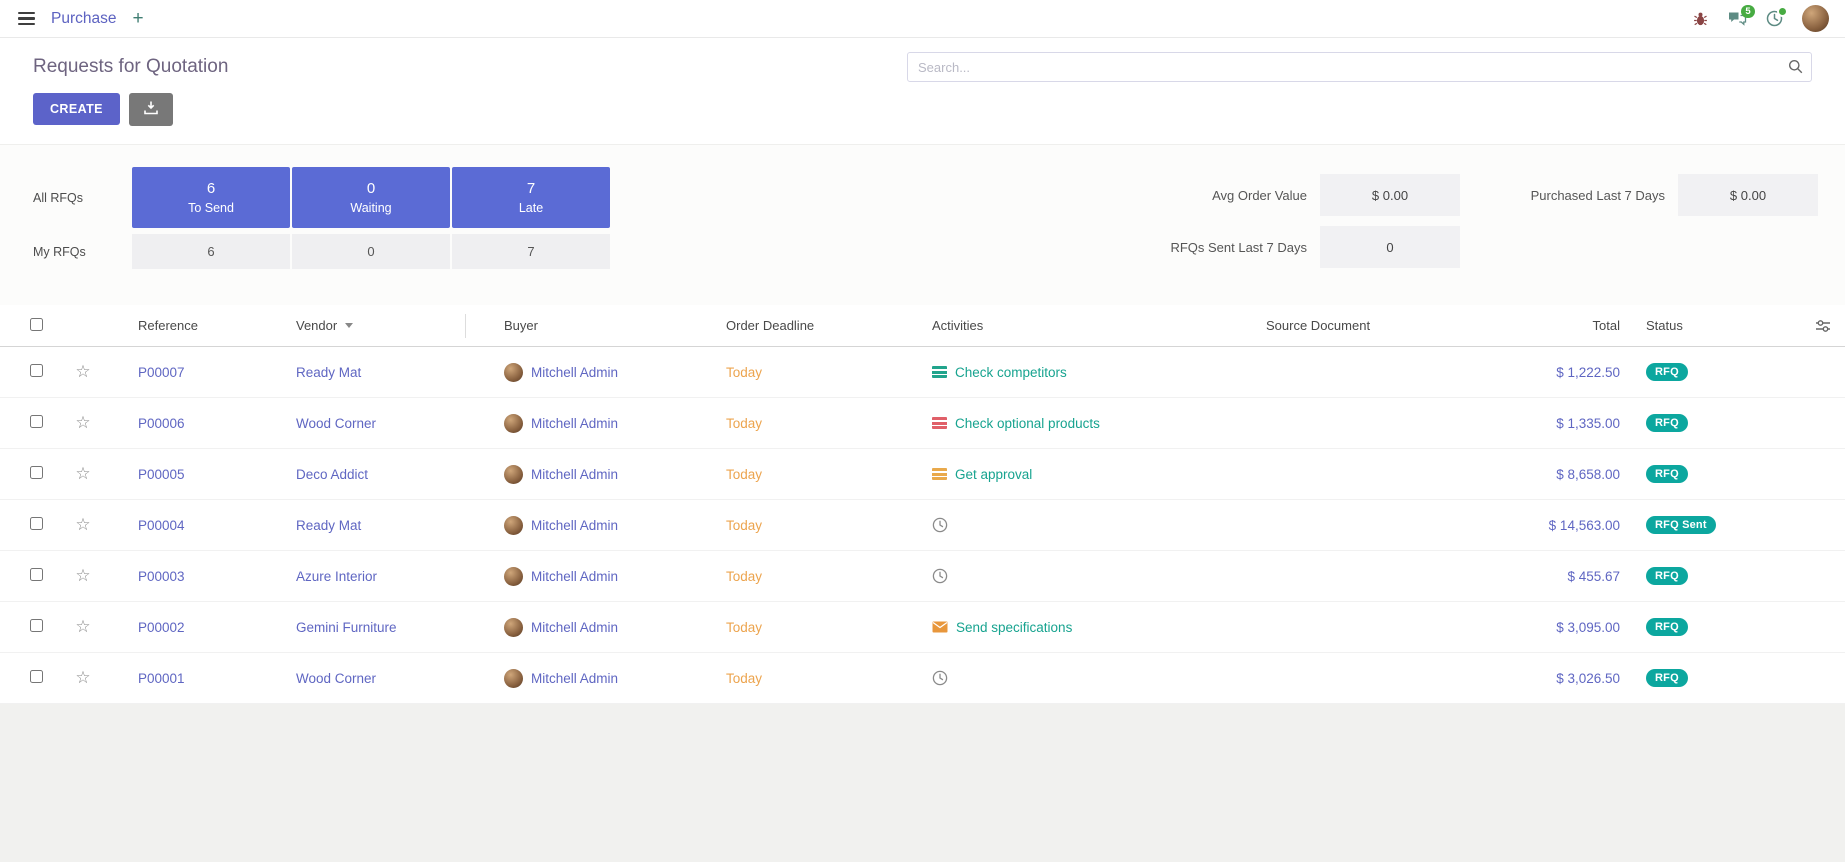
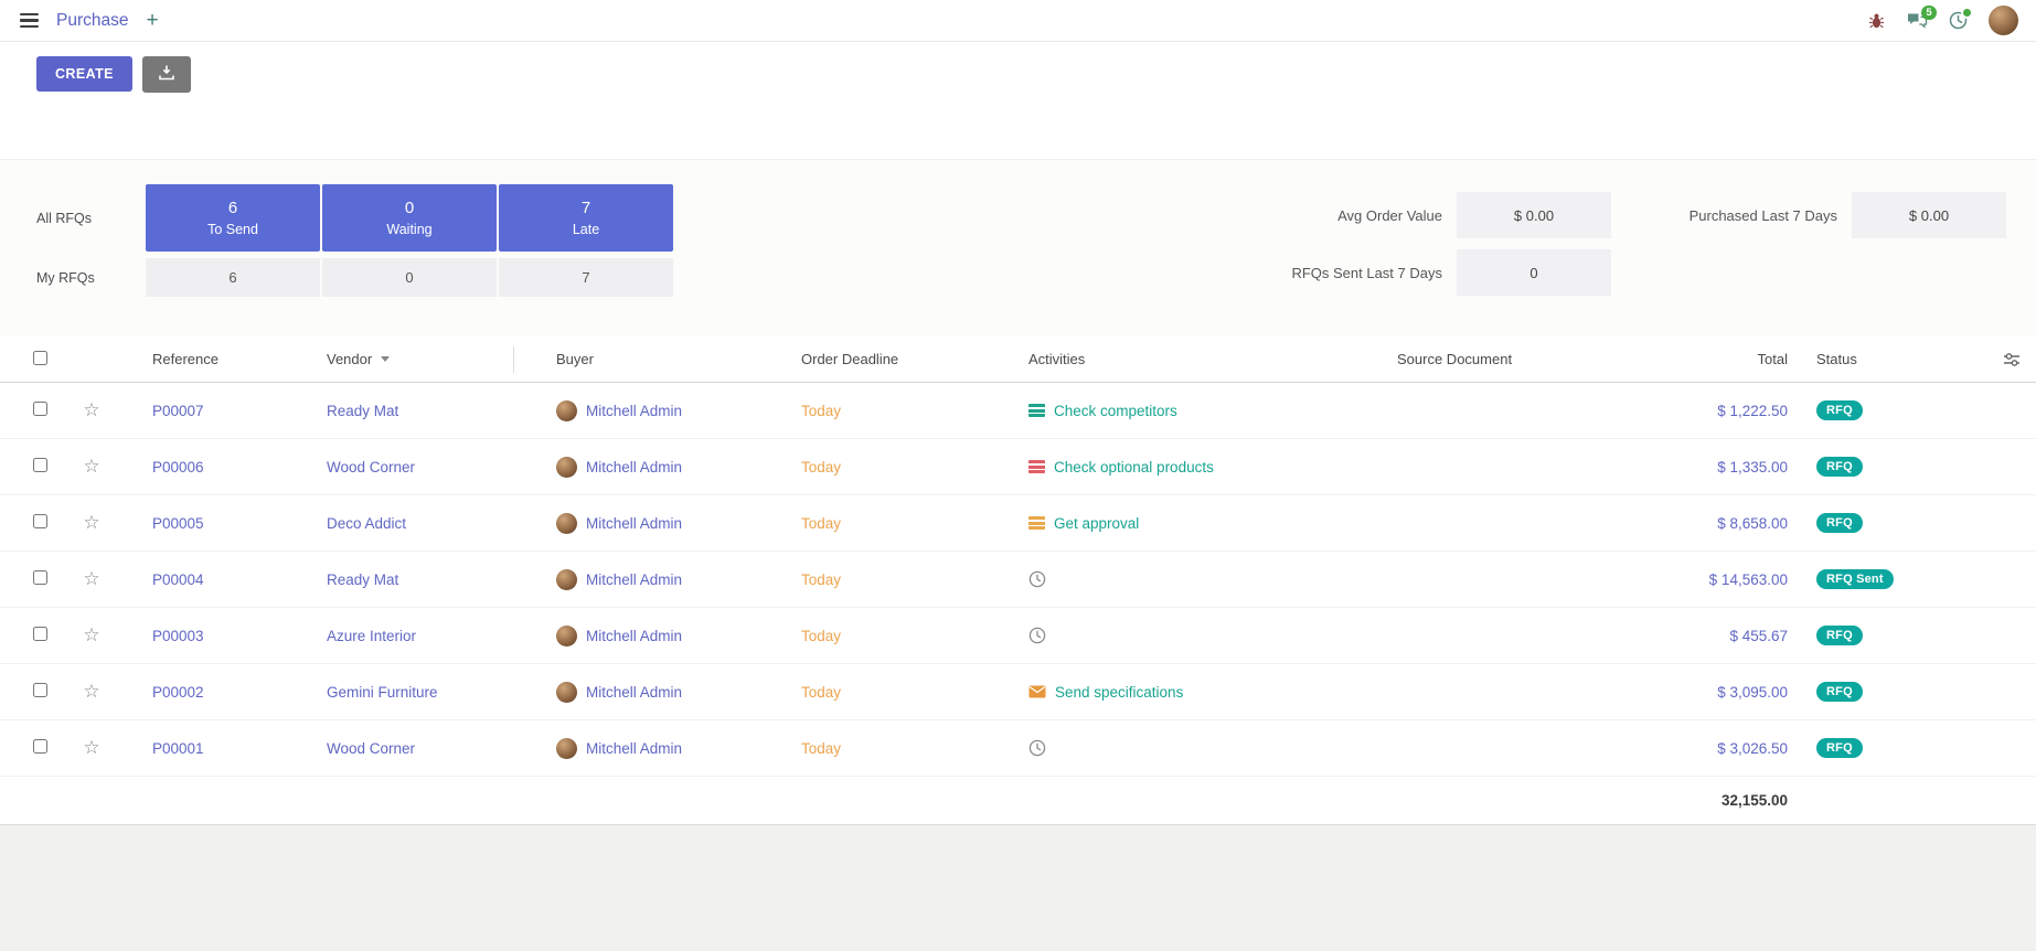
  Purchase
  +
  5
- Requests for Quotation
- Search...
  CREATE
  All RFQs
  6
  To Send
  0
  Waiting
  7
  Late
  My RFQs
  6
  0
  7
  Avg Order Value
  $ 0.00
  Purchased Last 7 Days
  $ 0.00
  RFQs Sent Last 7 Days
  0
  Reference
  Vendor
  Buyer
  Order Deadline
  Activities
  Source Document
  Total
  Status
  ☆
  P00007
  Ready Mat
  Mitchell Admin
  Today
  Check competitors
  $ 1,222.50
  RFQ
  ☆
  P00006
  Wood Corner
  Mitchell Admin
  Today
  Check optional products
  $ 1,335.00
  RFQ
  ☆
  P00005
  Deco Addict
  Mitchell Admin
  Today
  Get approval
  $ 8,658.00
  RFQ
  ☆
  P00004
  Ready Mat
  Mitchell Admin
  Today
  $ 14,563.00
  RFQ Sent
  ☆
  P00003
  Azure Interior
  Mitchell Admin
  Today
  $ 455.67
  RFQ
  ☆
  P00002
  Gemini Furniture
  Mitchell Admin
  Today
  Send specifications
  $ 3,095.00
  RFQ
  ☆
  P00001
  Wood Corner
  Mitchell Admin
  Today
  $ 3,026.50
  RFQ
+ 32,155.00
